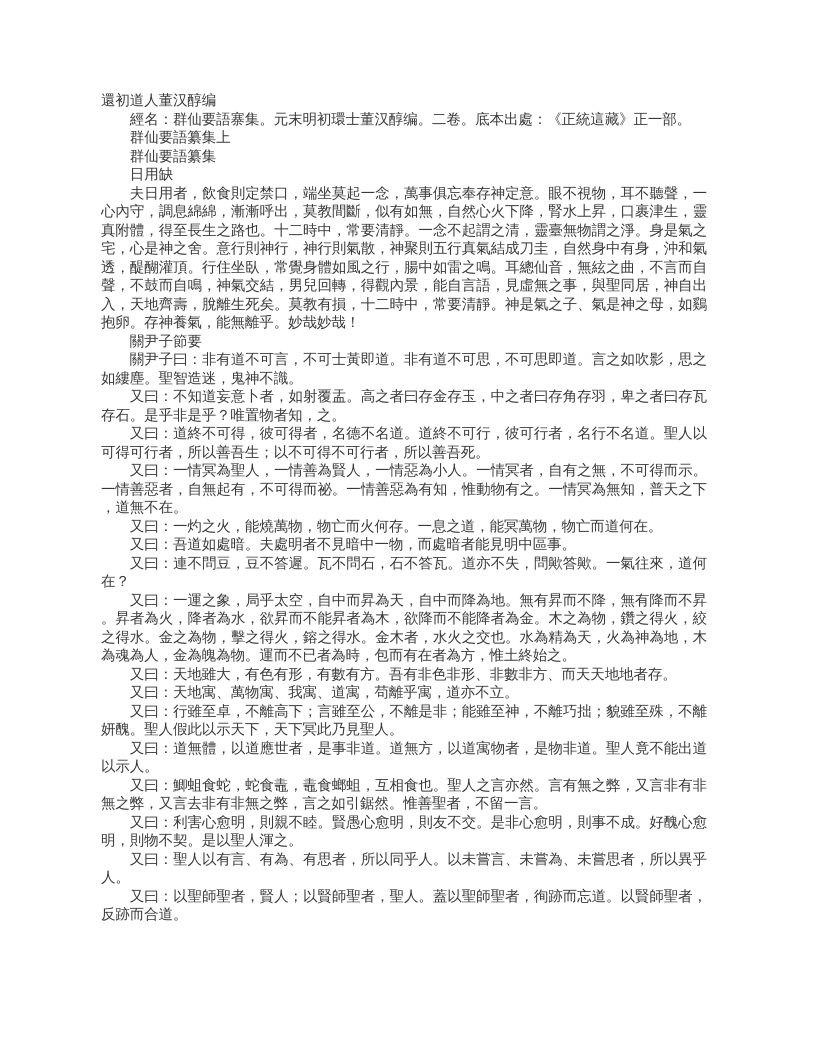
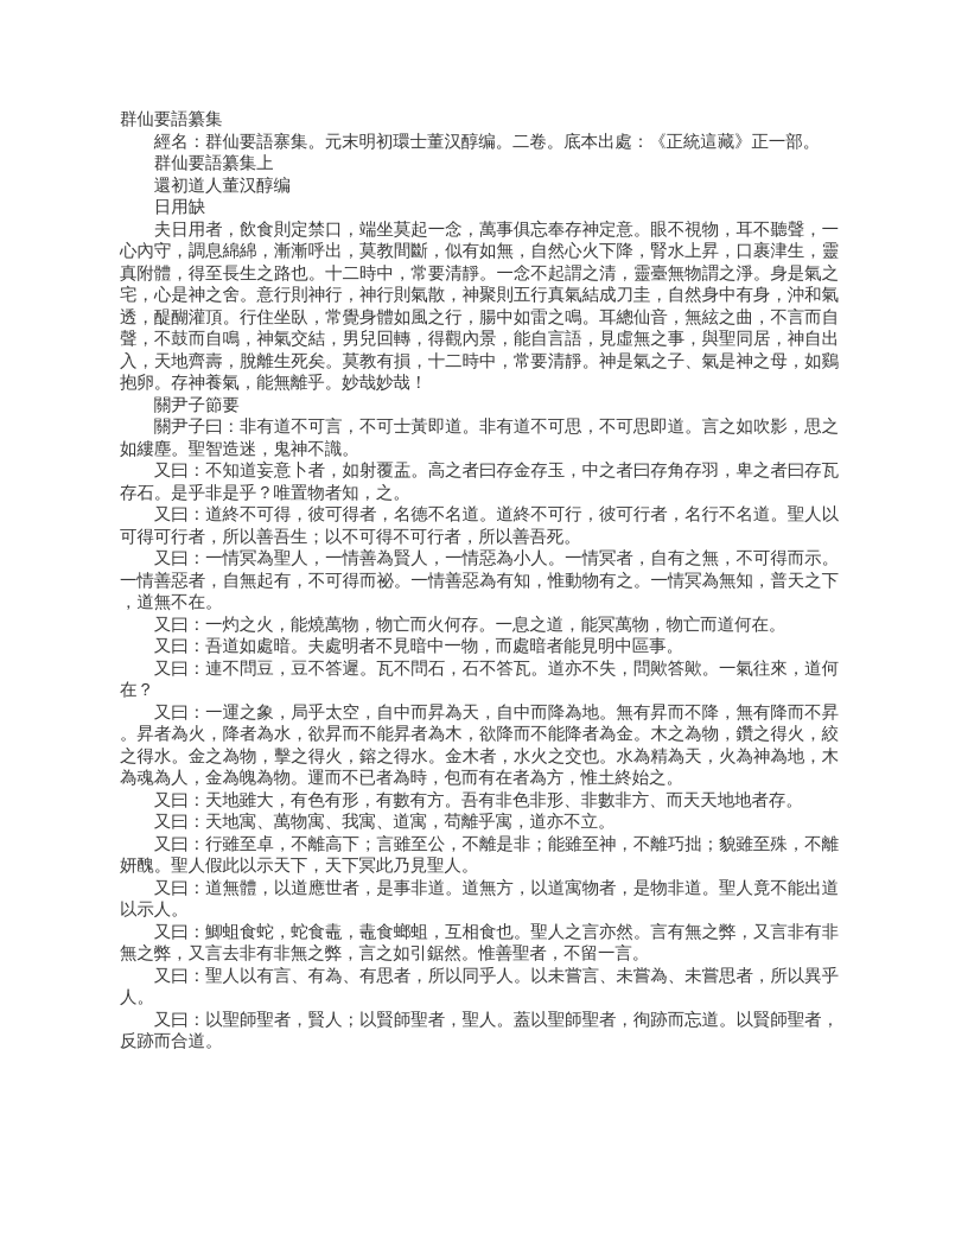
- 還初道人董汉醇编
+ 群仙要語纂集
  經名：群仙要語寨集。元末明初環士董汉醇编。二卷。底本出處：《正統這藏》正一部。
  群仙要語纂集上
- 群仙要語纂集
+ 還初道人董汉醇编
  日用缺
  夫日用者，飲食則定禁口，端坐莫起一念，萬事俱忘奉存神定意。眼不視物，耳不聽聲，一心內守，調息綿綿，漸漸呼出，莫教間斷，似有如無，自然心火下降，腎水上昇，口裹津生，靈真附體，得至長生之路也。十二時中，常要清靜。一念不起謂之清，靈臺無物謂之淨。身是氣之宅，心是神之舍。意行則神行，神行則氣散，神聚則五行真氣結成刀圭，自然身中有身，沖和氣透，醍醐灌頂。行住坐臥，常覺身體如風之行，腸中如雷之鳴。耳總仙音，無絃之曲，不言而自聲，不鼓而自鳴，神氣交結，男兒回轉，得觀內景，能自言語，見虛無之事，與聖同居，神自出入，天地齊壽，脫離生死矣。莫教有損，十二時中，常要清靜。神是氣之子、氣是神之母，如鷄抱卵。存神養氣，能無離乎。妙哉妙哉！
  關尹子節要
  關尹子曰：非有道不可言，不可士黃即道。非有道不可思，不可思即道。言之如吹影，思之如縷塵。聖智造迷，鬼神不識。
  又曰：不知道妄意卜者，如射覆盂。高之者曰存金存玉，中之者曰存角存羽，卑之者曰存瓦存石。是乎非是乎？唯置物者知，之。
  又曰：道終不可得，彼可得者，名德不名道。道終不可行，彼可行者，名行不名道。聖人以可得可行者，所以善吾生；以不可得不可行者，所以善吾死。
  又曰：一情冥為聖人，一情善為賢人，一情惡為小人。一情冥者，自有之無，不可得而示。一情善惡者，自無起有，不可得而祕。一情善惡為有知，惟動物有之。一情冥為無知，普天之下，道無不在。
  又曰：一灼之火，能燒萬物，物亡而火何存。一息之道，能冥萬物，物亡而道何在。
  又曰：吾道如處暗。夫處明者不見暗中一物，而處暗者能見明中區事。
  又曰：連不問豆，豆不答遲。瓦不問石，石不答瓦。道亦不失，問歟答歟。一氣往來，道何在？
  又曰：一運之象，局乎太空，自中而昇為天，自中而降為地。無有昇而不降，無有降而不昇。昇者為火，降者為水，欲昇而不能昇者為木，欲降而不能降者為金。木之為物，鑽之得火，絞之得水。金之為物，擊之得火，鎔之得水。金木者，水火之交也。水為精為天，火為神為地，木為魂為人，金為魄為物。運而不已者為時，包而有在者為方，惟土終始之。
  又曰：天地雖大，有色有形，有數有方。吾有非色非形、非數非方、而天天地地者存。
  又曰：天地寓、萬物寓、我寓、道寓，苟離乎寓，道亦不立。
  又曰：行雖至卓，不離高下；言雖至公，不離是非；能雖至神，不離巧拙；貌雖至殊，不離妍醜。聖人假此以示天下，天下冥此乃見聖人。
  又曰：道無體，以道應世者，是事非道。道無方，以道寓物者，是物非道。聖人竟不能出道以示人。
  又曰：鯽蛆食蛇，蛇食鼃，鼃食螂蛆，互相食也。聖人之言亦然。言有無之弊，又言非有非無之弊，又言去非有非無之弊，言之如引鋸然。惟善聖者，不留一言。
- 又曰：利害心愈明，則親不睦。賢愚心愈明，則友不交。是非心愈明，則事不成。好醜心愈明，則物不契。是以聖人渾之。
  又曰：聖人以有言、有為、有思者，所以同乎人。以未嘗言、未嘗為、未嘗思者，所以異乎人。
  又曰：以聖師聖者，賢人；以賢師聖者，聖人。蓋以聖師聖者，徇跡而忘道。以賢師聖者，反跡而合道。
